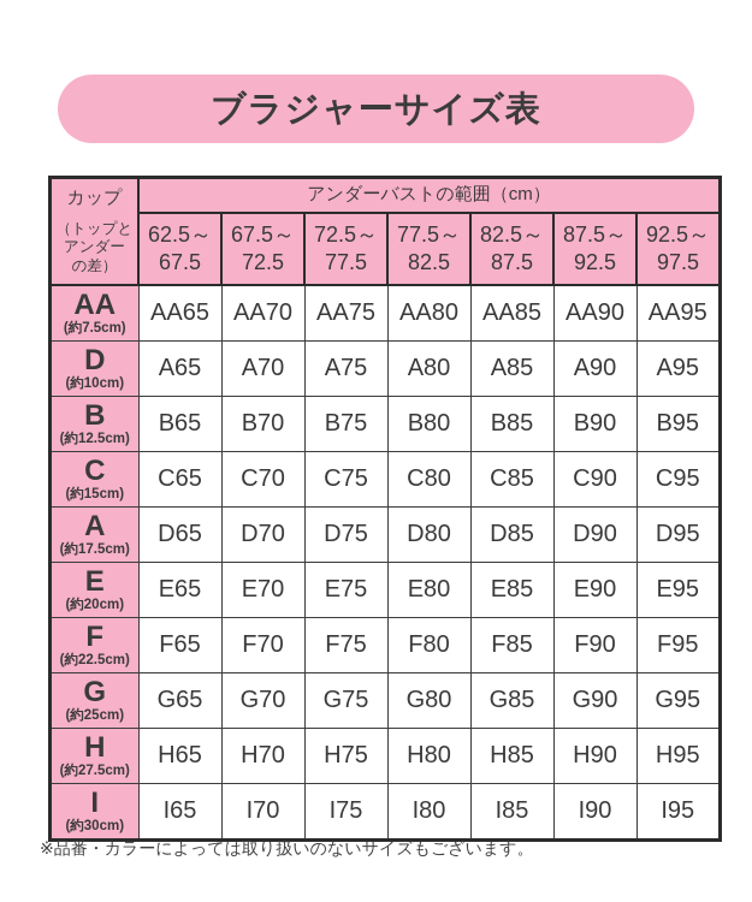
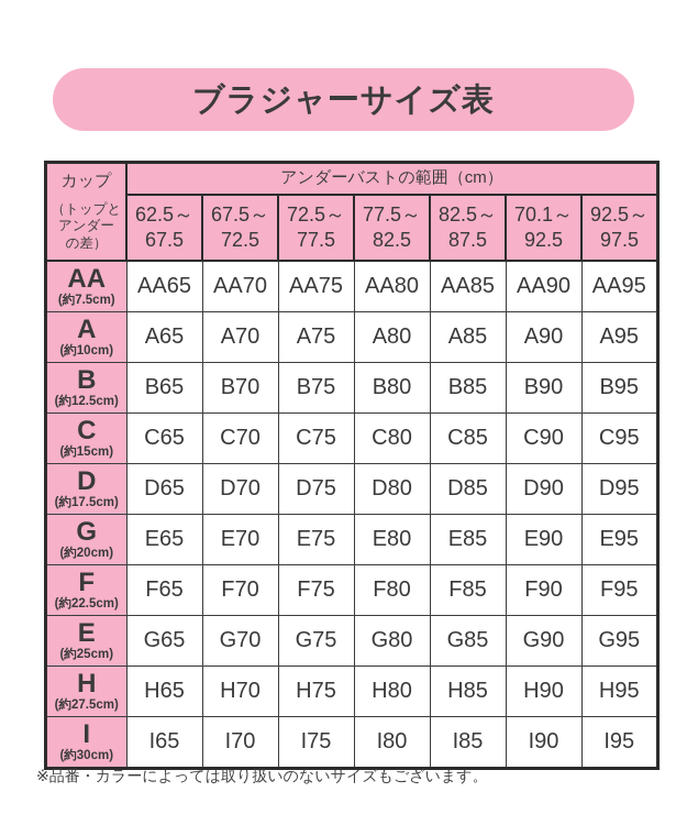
  ブラジャーサイズ表
  カップ （トップと アンダー の差）	アンダーバストの範囲（cm）
- 62.5～67.5	67.5～72.5	72.5～77.5	77.5～82.5	82.5～87.5	87.5～92.5	92.5～97.5
+ 62.5～67.5	67.5～72.5	72.5～77.5	77.5～82.5	82.5～87.5	70.1～92.5	92.5～97.5
  AA(約7.5cm)	AA65	AA70	AA75	AA80	AA85	AA90	AA95
- D(約10cm)	A65	A70	A75	A80	A85	A90	A95
+ A(約10cm)	A65	A70	A75	A80	A85	A90	A95
  B(約12.5cm)	B65	B70	B75	B80	B85	B90	B95
  C(約15cm)	C65	C70	C75	C80	C85	C90	C95
- A(約17.5cm)	D65	D70	D75	D80	D85	D90	D95
+ D(約17.5cm)	D65	D70	D75	D80	D85	D90	D95
- E(約20cm)	E65	E70	E75	E80	E85	E90	E95
+ G(約20cm)	E65	E70	E75	E80	E85	E90	E95
  F(約22.5cm)	F65	F70	F75	F80	F85	F90	F95
- G(約25cm)	G65	G70	G75	G80	G85	G90	G95
+ E(約25cm)	G65	G70	G75	G80	G85	G90	G95
  H(約27.5cm)	H65	H70	H75	H80	H85	H90	H95
  I(約30cm)	I65	I70	I75	I80	I85	I90	I95
  ※品番・カラーによっては取り扱いのないサイズもございます。
